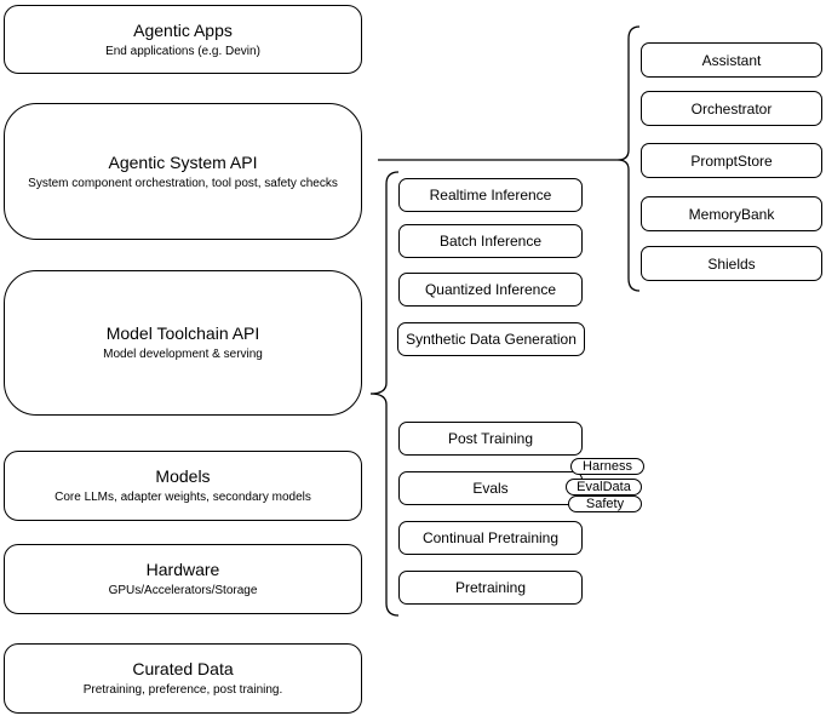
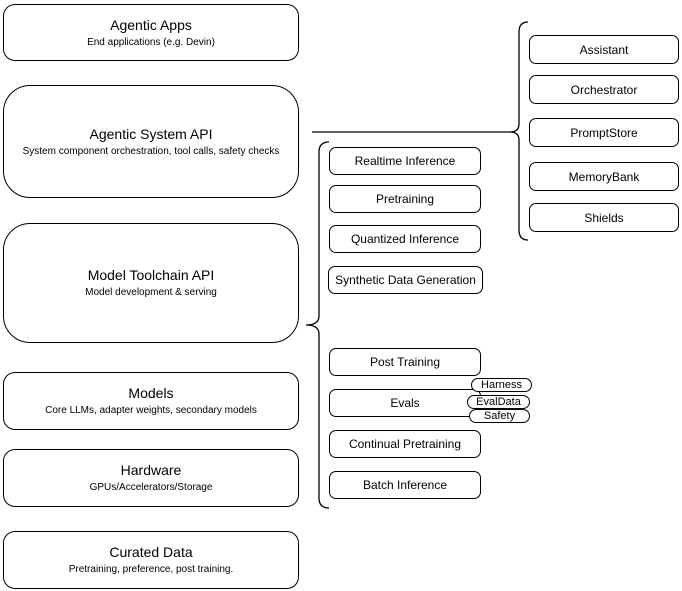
  Agentic Apps
  End applications (e.g. Devin)
  Agentic System API
- System component orchestration, tool post, safety checks
+ System component orchestration, tool calls, safety checks
  Model Toolchain API
  Model development & serving
  Models
  Core LLMs, adapter weights, secondary models
  Hardware
  GPUs/Accelerators/Storage
  Curated Data
  Pretraining, preference, post training.
  Realtime Inference
- Batch Inference
+ Pretraining
  Quantized Inference
  Synthetic Data Generation
  Post Training
  Evals
  Continual Pretraining
- Pretraining
+ Batch Inference
  Harness
  EvalData
  Safety
  Assistant
  Orchestrator
  PromptStore
  MemoryBank
  Shields
